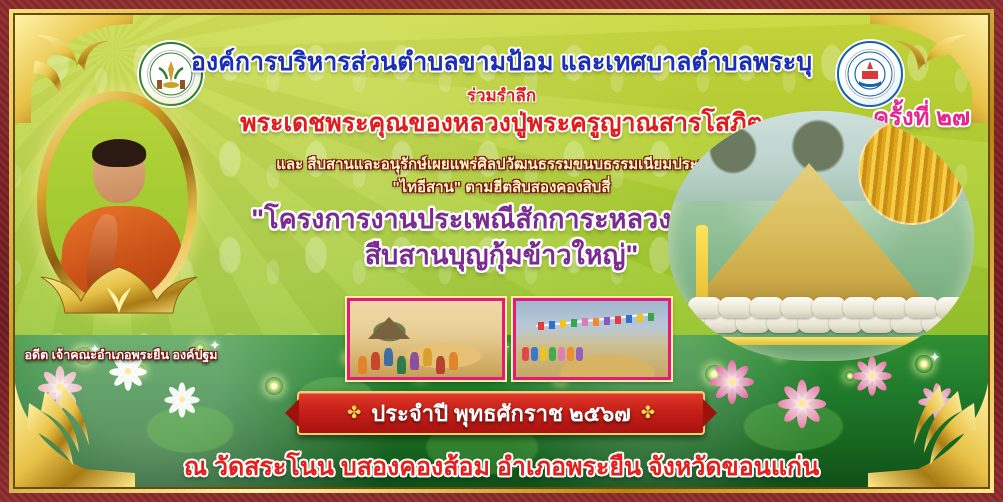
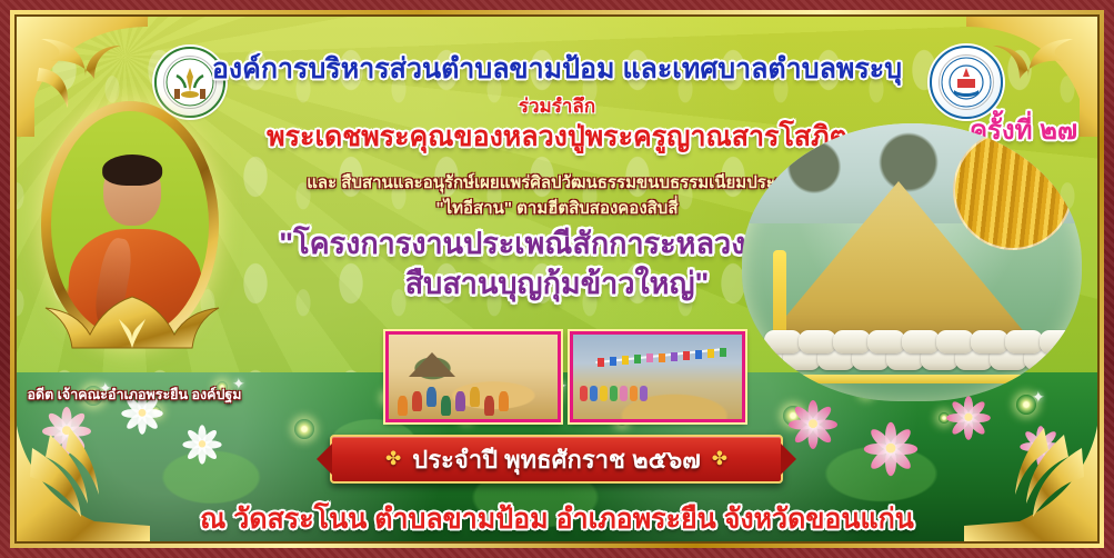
  ✦
  ✦
  ✦
  องค์การบริหารส่วนตำบลขามป้อม และเทศบาลตำบลพระบุ
  ร่วมรำลึก
  พระเดชพระคุณของหลวงปู่พระครูญาณส
  และ สืบสานและอนุรักษ์เผยแพร่ศิลปวัฒนธรรมขนบธรรมเนีย
  "ไทอีสาน" ตามฮีตสิบสองคองสิบสี่
  "โครงการงานประเพณีสักการะหลวง
  สืบสานบุญกุ้มข้าวใหญ่"
  อดีต เจ้าคณะอำเภอพระยืน องค์ปฐม
  ✤
  ประจำปี พุทธศักราช ๒๕๖๗
  ✤
- ณ วัดสระโนน บสองคองส้อม อำเภอพระยืน จังหวัดขอนแก่น
+ ณ วัดสระโนน ตำบลขามป้อม อำเภอพระยืน จังหวัดขอนแก่น
